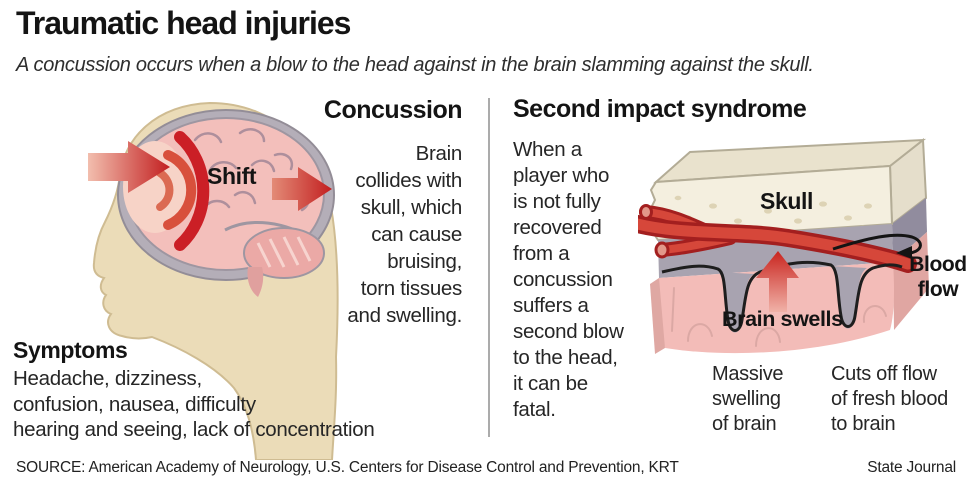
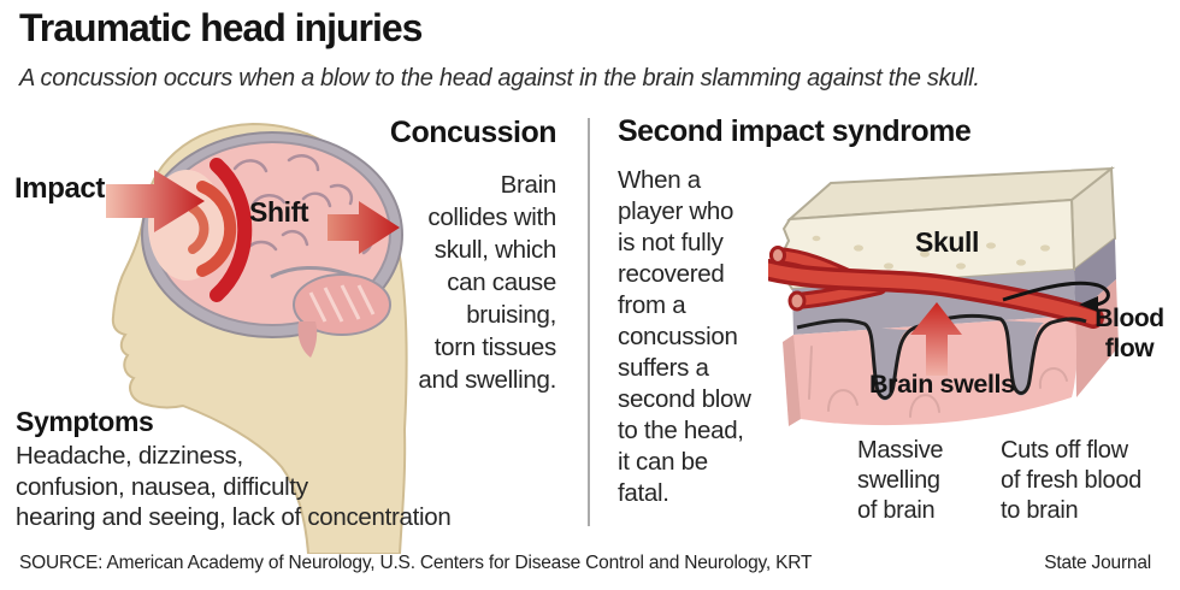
  Traumatic head injuries
  A concussion occurs when a blow to the head against in the brain slamming against the skull.
+ Impact
  Shift
  Concussion
  Brain
  collides with
  skull, which
  can cause
  bruising,
  torn tissues
  and swelling.
  Symptoms
  Headache, dizziness,
  confusion, nausea, difficulty
  hearing and seeing, lack of concentration
  Second impact syndrome
  When a
  player who
  is not fully
  recovered
  from a
  concussion
  suffers a
  second blow
  to the head,
  it can be
  fatal.
  Skull
  Blood
  flow
  Brain swells
  Massive
  swelling
  of brain
  Cuts off flow
  of fresh blood
  to brain
- SOURCE: American Academy of Neurology, U.S. Centers for Disease Control and Prevention, KRT
+ SOURCE: American Academy of Neurology, U.S. Centers for Disease Control and Neurology, KRT
  State Journal
